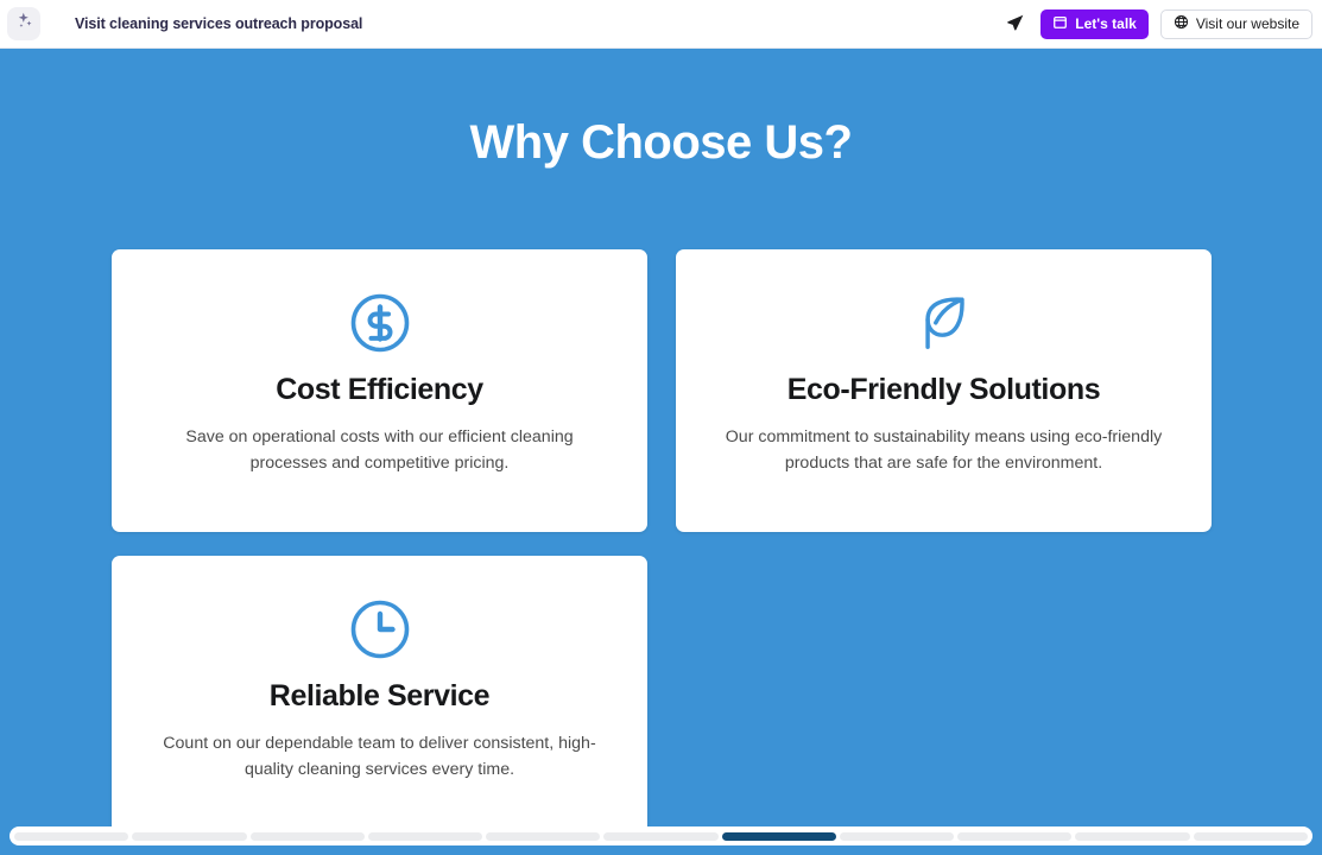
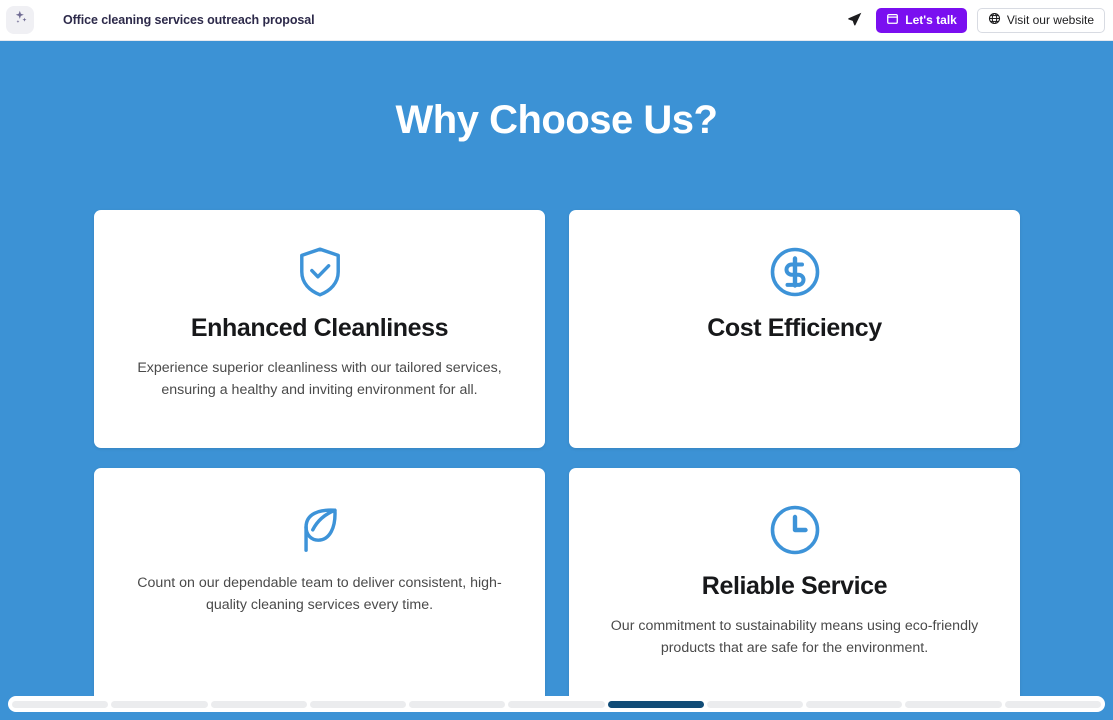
- Visit cleaning services outreach proposal
+ Office cleaning services outreach proposal
  Let's talk
  Visit our website
  Why Choose Us?
+ Enhanced Cleanliness
+ Experience superior cleanliness with our tailored services, ensuring a healthy and inviting environment for all.
  Cost Efficiency
- Save on operational costs with our efficient cleaning processes and competitive pricing.
- Eco-Friendly Solutions
- Our commitment to sustainability means using eco-friendly products that are safe for the environment.
+ Count on our dependable team to deliver consistent, high-quality cleaning services every time.
  Reliable Service
- Count on our dependable team to deliver consistent, high-quality cleaning services every time.
+ Our commitment to sustainability means using eco-friendly products that are safe for the environment.
